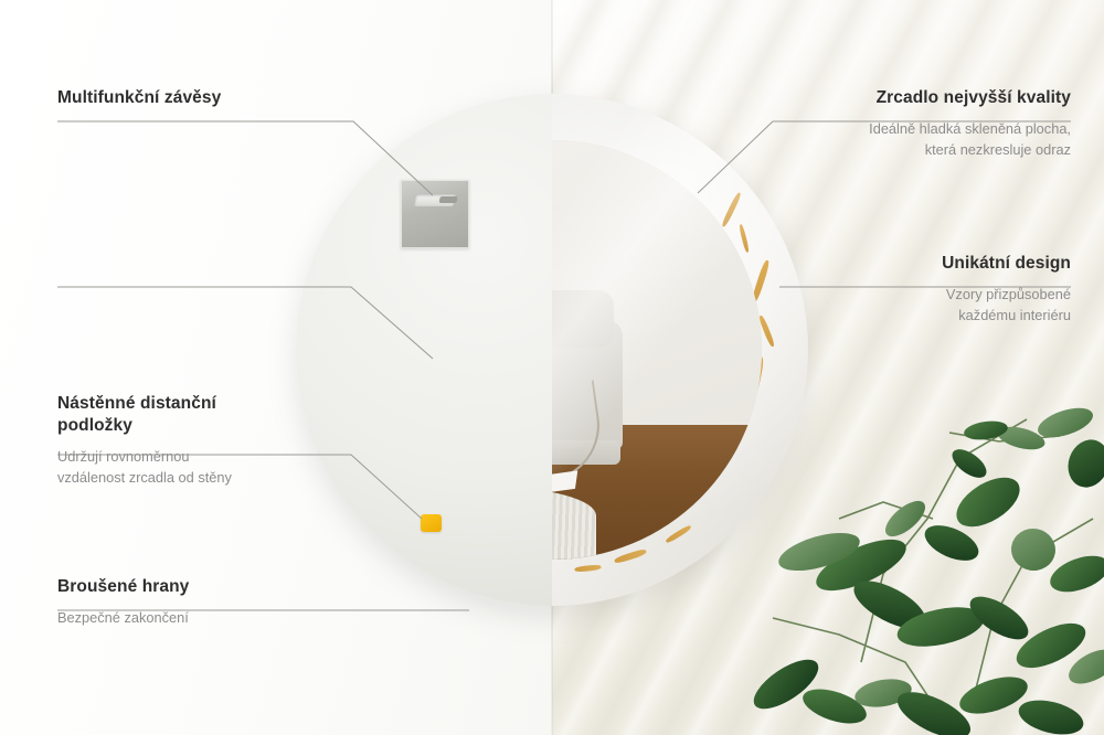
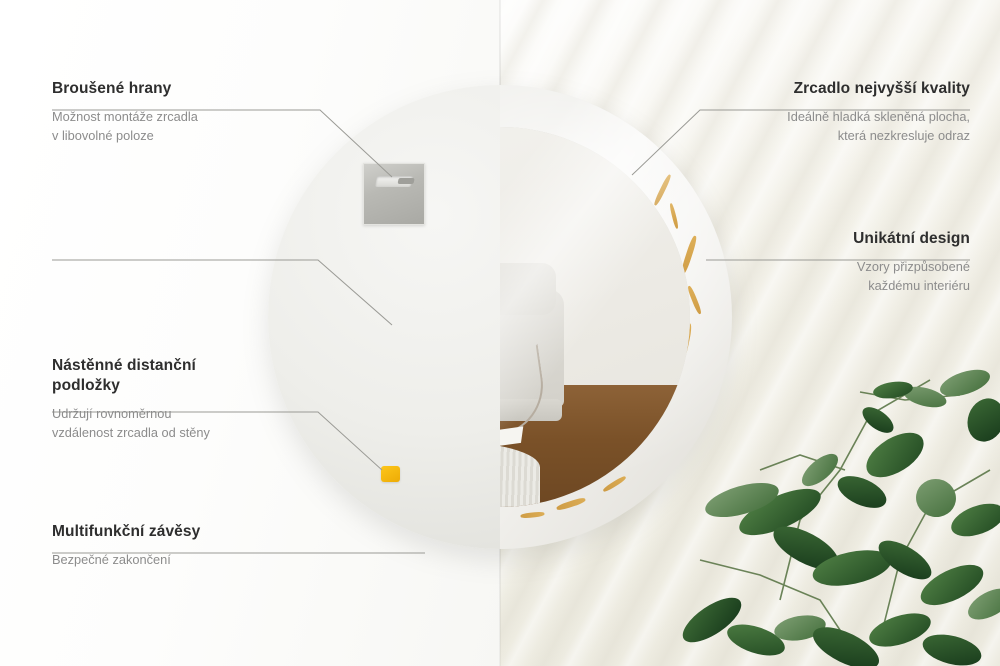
- Multifunkční závěsy
+ Broušené hrany
+ Možnost montáže zrcadla
+ v libovolné poloze
  Nástěnné distanční
  podložky
  Udržují rovnoměrnou
  vzdálenost zrcadla od stěny
- Broušené hrany
+ Multifunkční závěsy
  Bezpečné zakončení
  Zrcadlo nejvyšší kvality
  Ideálně hladká skleněná plocha,
  která nezkresluje odraz
  Unikátní design
  Vzory přizpůsobené
  každému interiéru
